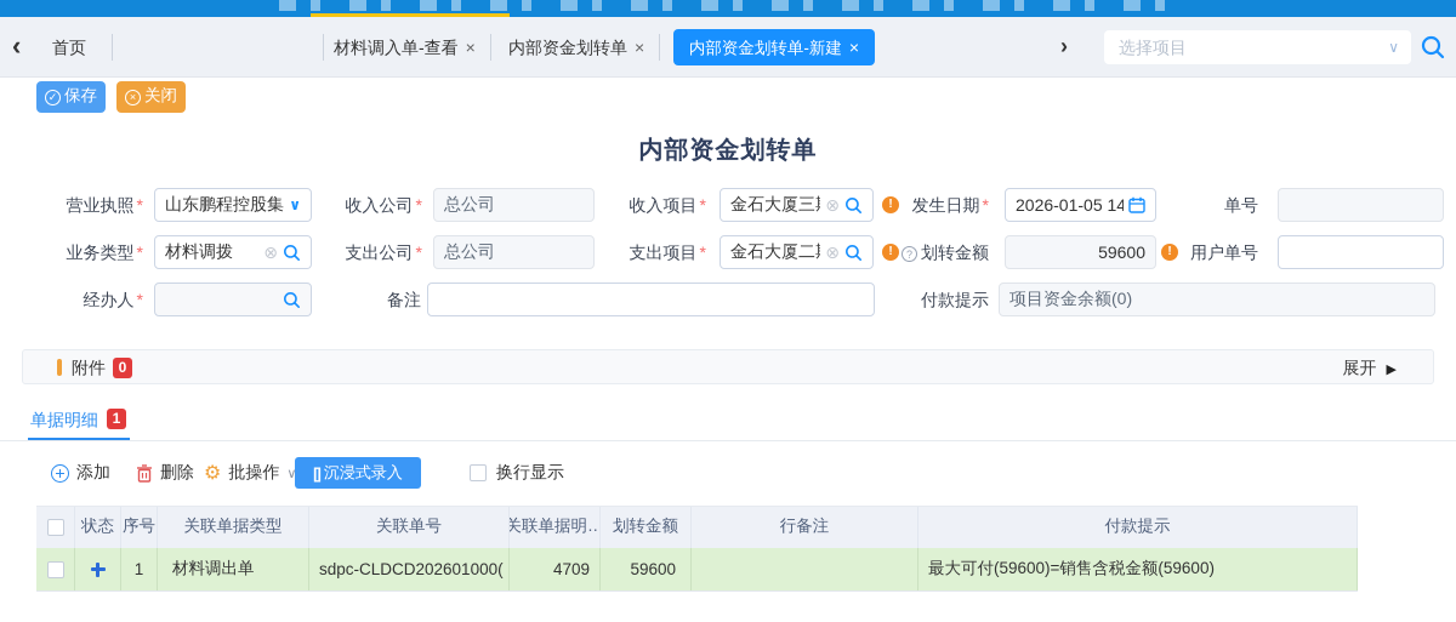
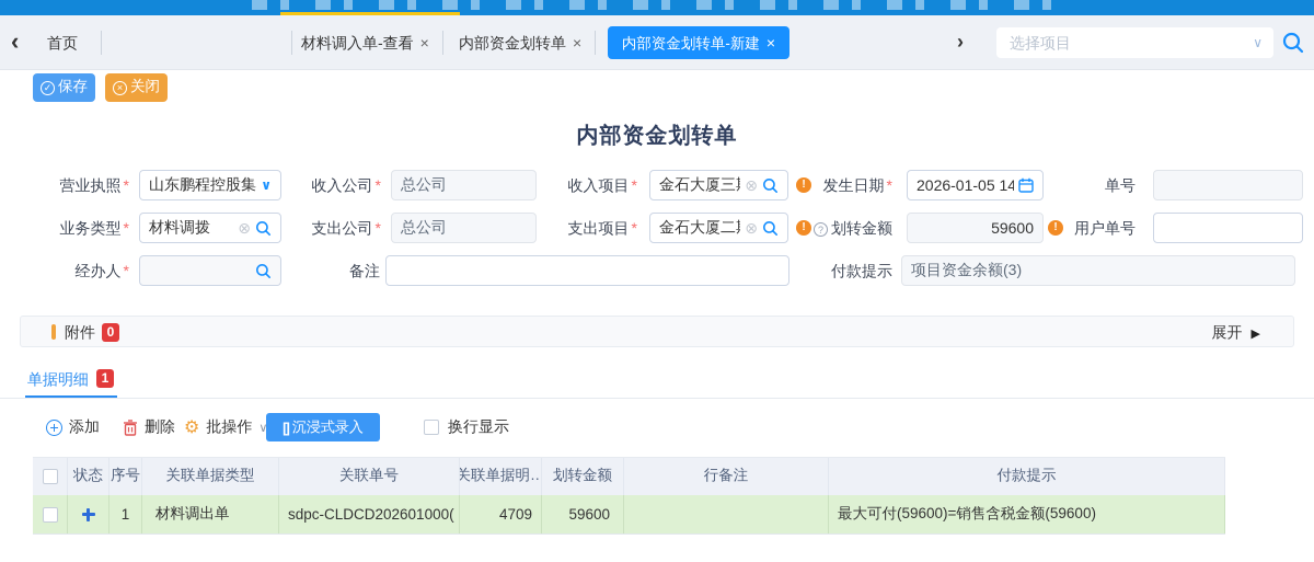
  ‹
  首页
  材料调入单-查看 ×
  内部资金划转单 ×
  内部资金划转单-新建 ×
  ›
  选择项目
  ∨
  ✓
  保存
  ×
  关闭
  内部资金划转单
  营业执照 *
  山东鹏程控股集
  ∨
  收入公司 *
  总公司
  收入项目 *
  金石大厦三
  ⊗
  !
  发生日期 *
  2026-01-05 14
  单号
  业务类型 *
  材料调拨
  ⊗
  支出公司 *
  总公司
  支出项目 *
  金石大厦二
  ⊗
  !
  ? 划转金额
  59600
  !
  用户单号
  经办人 *
  备注
  付款提示
- 项目资金余额(0)
+ 项目资金余额(3)
  附件
  0
  展开 ▶
  单据明细
  1
  添加
  删除
  ⚙
  批操作
  ∨
  []
  沉浸式录入
  换行显示
  状态
  序号
  关联单据类型
  关联单号
  关联单据明…
  划转金额
  行备注
  付款提示
  1
  材料调出单
  sdpc-CLDCD202601000(
  4709
  59600
  最大可付(59600)=销售含税金额(59600)
